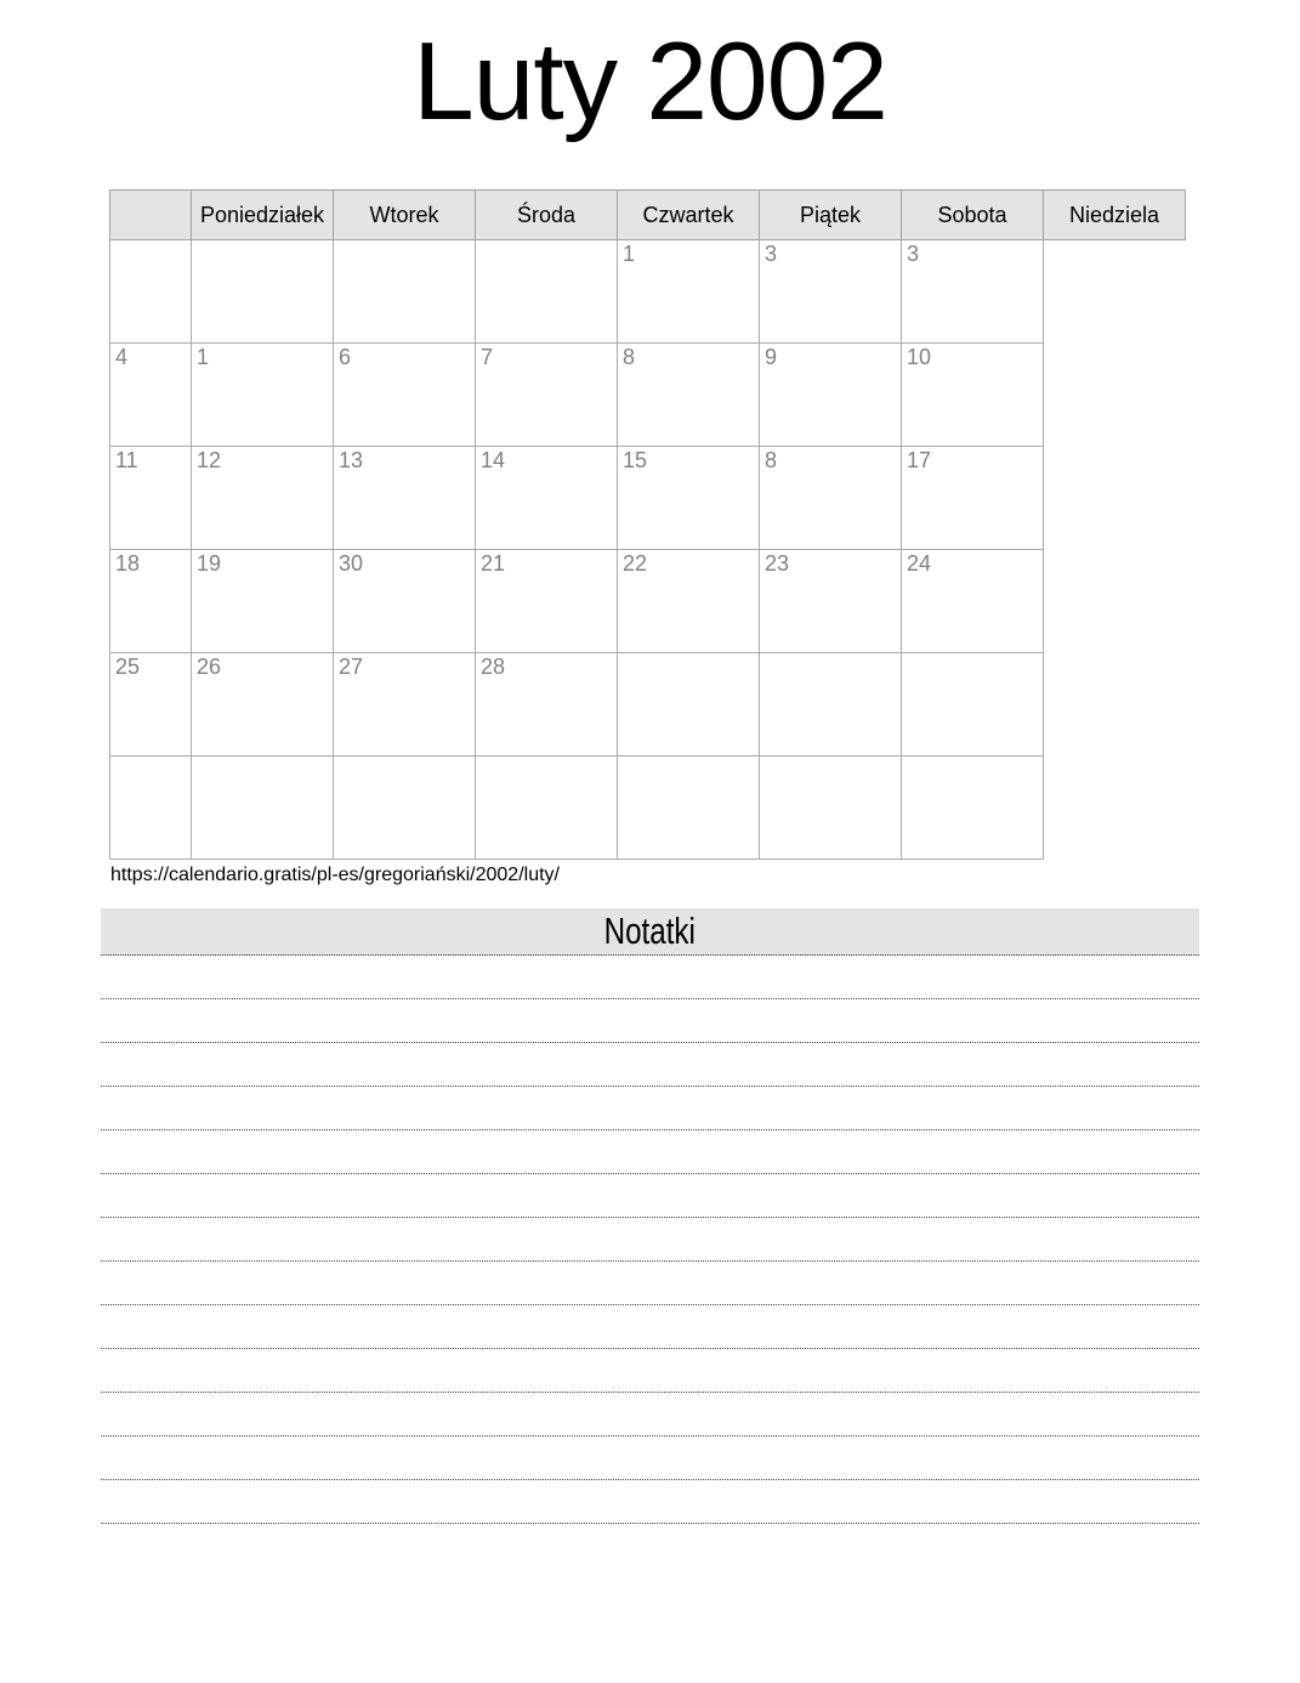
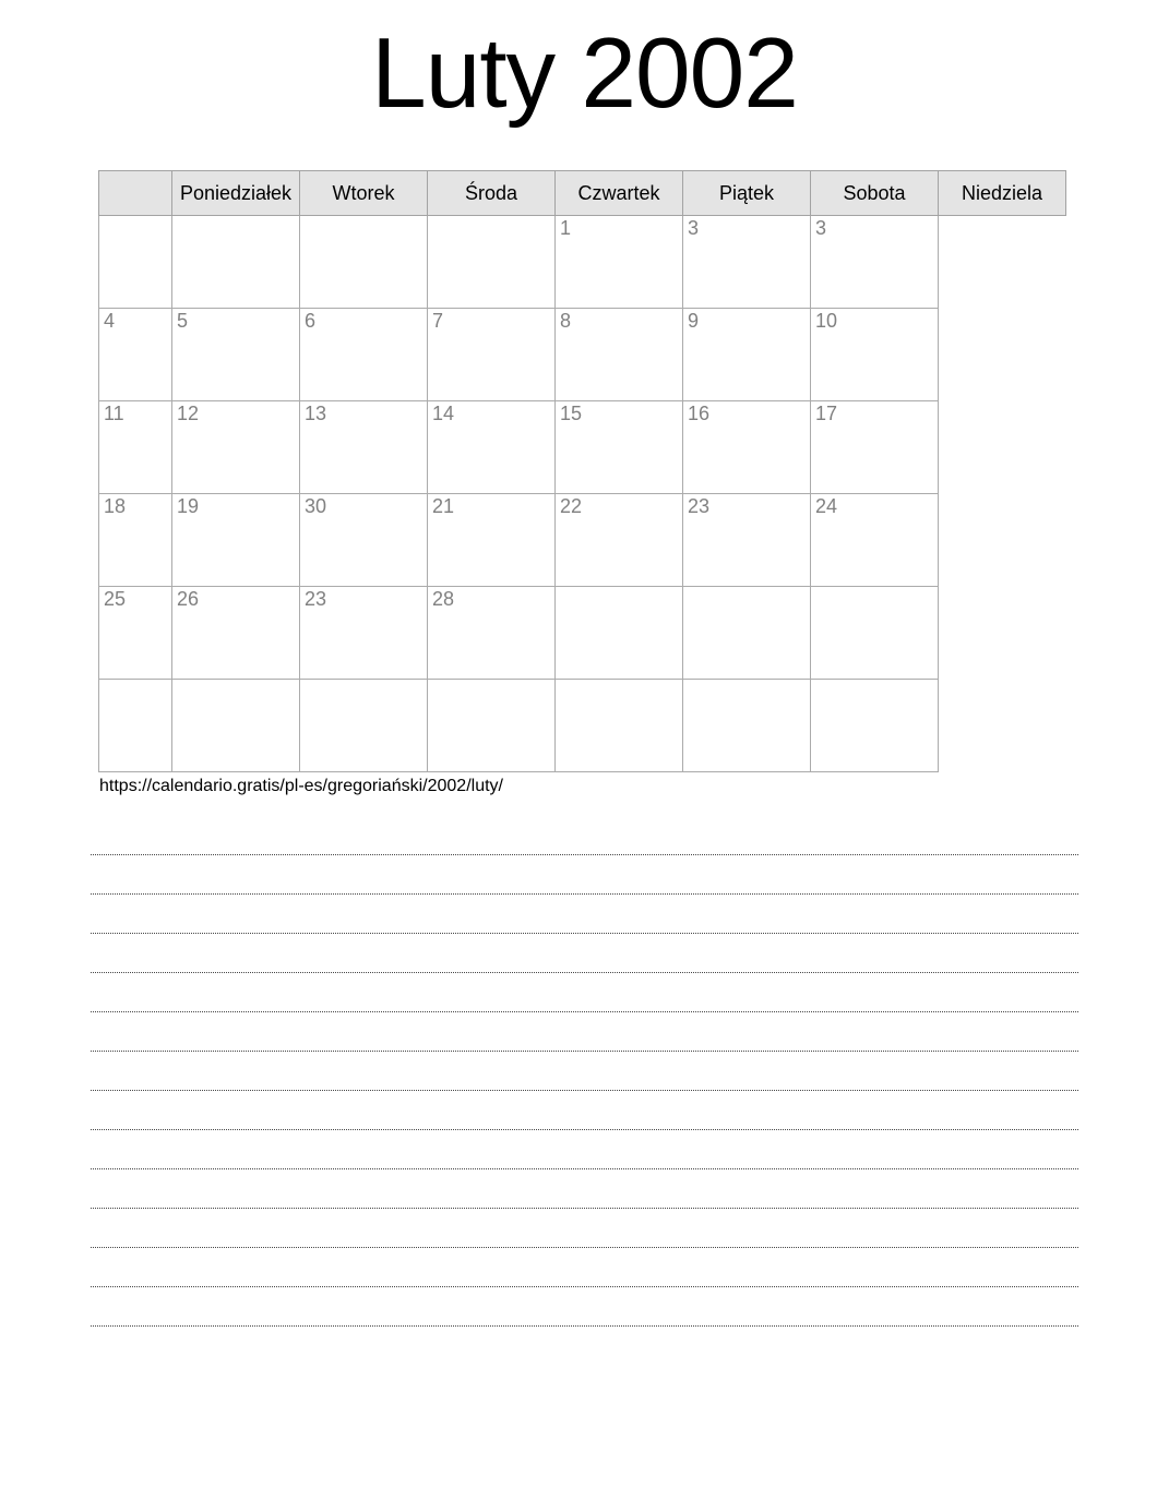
  Luty 2002
  	Poniedziałek	Wtorek	Środa	Czwartek	Piątek	Sobota	Niedziela
  				1	3	3
- 4	1	6	7	8	9	10
+ 4	5	6	7	8	9	10
- 11	12	13	14	15	8	17
+ 11	12	13	14	15	16	17
  18	19	30	21	22	23	24
- 25	26	27	28
+ 25	26	23	28
  https://calendario.gratis/pl-es/gregoriański/2002/luty/
- Notatki
